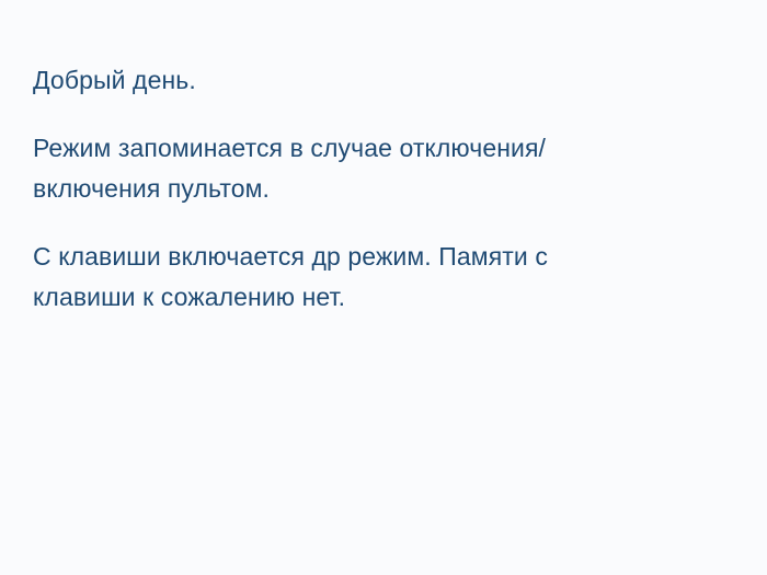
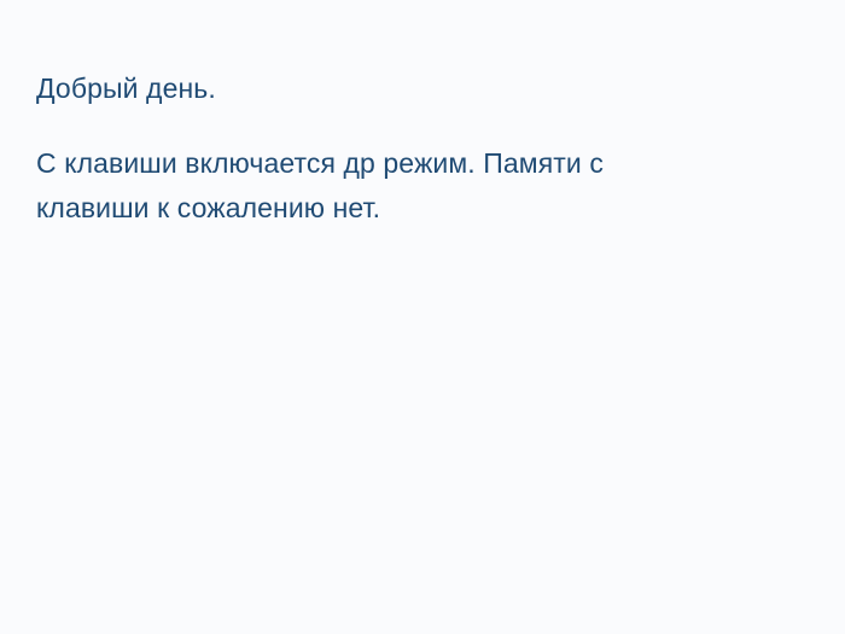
  Добрый день.
- Режим запоминается в случае отключения/
- включения пультом.
  С клавиши включается др режим. Памяти с
  клавиши к сожалению нет.
